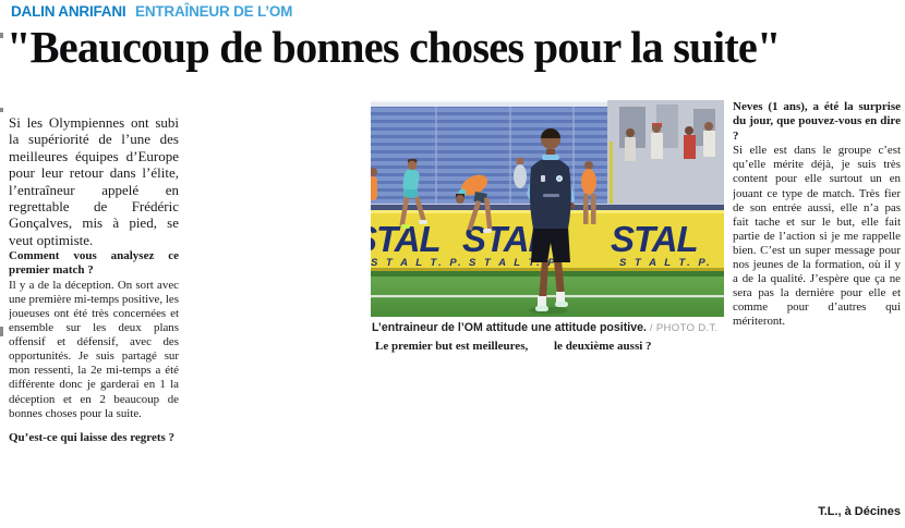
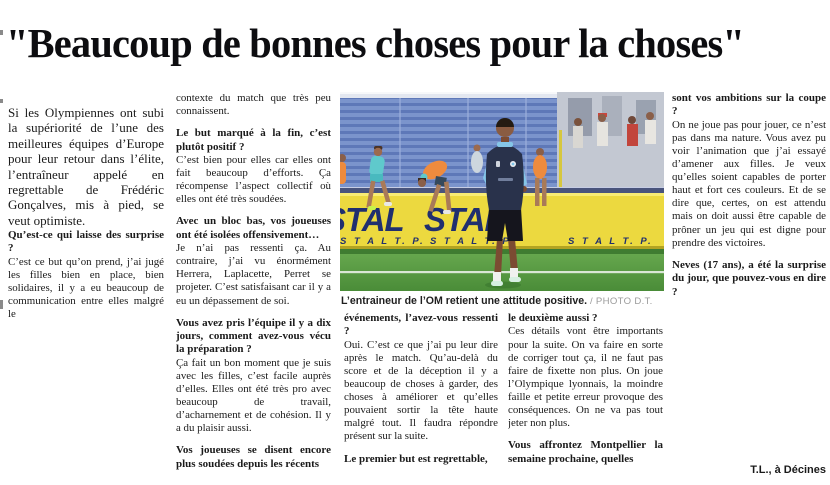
- DALIN ANRIFANI ENTRAÎNEUR DE L’OM
- "Beaucoup de bonnes choses pour la suite"
+ "Beaucoup de bonnes choses pour la choses"
  Si les Olympiennes ont subi la supériorité de l’une des meilleures équipes d’Europe pour leur retour dans l’élite, l’entraîneur appelé en regrettable de Frédéric Gonçalves, mis à pied, se veut optimiste.
- Comment vous analysez ce premier match ?
- Il y a de la déception. On sort avec une première mi-temps positive, les joueuses ont été très concernées et ensemble sur les deux plans offensif et défensif, avec des opportunités. Je suis partagé sur mon ressenti, la 2e mi-temps a été différente donc je garderai en 1 la déception et en 2 beaucoup de bonnes choses pour la suite.
- Qu’est-ce qui laisse des regrets ?
+ Qu’est-ce qui laisse des surprise ?
+ C’est ce but qu’on prend, j’ai jugé les filles bien en place, bien solidaires, il y a eu beaucoup de communication entre elles malgré le
+ contexte du match que très peu connaissent.
+ Le but marqué à la fin, c’est plutôt positif ?
+ C’est bien pour elles car elles ont fait beaucoup d’efforts. Ça récompense l’aspect collectif où elles ont été très soudées.
+ Avec un bloc bas, vos joueuses ont été isolées offensivement…
+ Je n’ai pas ressenti ça. Au contraire, j’ai vu énormément Herrera, Laplacette, Perret se projeter. C’est satisfaisant car il y a eu un dépassement de soi.
+ Vous avez pris l’équipe il y a dix jours, comment avez-vous vécu la préparation ?
+ Ça fait un bon moment que je suis avec les filles, c’est facile auprès d’elles. Elles ont été très pro avec beaucoup de travail, d’acharnement et de cohésion. Il y a du plaisir aussi.
+ Vos joueuses se disent encore plus soudées depuis les récents
+ événements, l’avez-vous ressenti ?
+ Oui. C’est ce que j’ai pu leur dire après le match. Qu’au-delà du score et de la déception il y a beaucoup de choses à garder, des choses à améliorer et qu’elles pouvaient sortir la tête haute malgré tout. Il faudra répondre présent sur la suite.
- Le premier but est meilleures,
+ Le premier but est regrettable,
  le deuxième aussi ?
+ Ces détails vont être importants pour la suite. On va faire en sorte de corriger tout ça, il ne faut pas faire de fixette non plus. On joue l’Olympique lyonnais, la moindre faille et petite erreur provoque des conséquences. On ne va pas tout jeter non plus.
+ Vous affrontez Montpellier la semaine prochaine, quelles
+ sont vos ambitions sur la coupe ?
+ On ne joue pas pour jouer, ce n’est pas dans ma nature. Vous avez pu voir l’animation que j’ai essayé d’amener aux filles. Je veux qu’elles soient capables de porter haut et fort ces couleurs. Et de se dire que, certes, on est attendu mais on doit aussi être capable de prôner un jeu qui est digne pour prendre des victoires.
- Neves (1 ans), a été la surprise du jour, que pouvez-vous en dire ?
+ Neves (17 ans), a été la surprise du jour, que pouvez-vous en dire ?
- Si elle est dans le groupe c’est qu’elle mérite déjà, je suis très content pour elle surtout un en jouant ce type de match. Très fier de son entrée aussi, elle n’a pas fait tache et sur le but, elle fait partie de l’action si je me rappelle bien. C’est un super message pour nos jeunes de la formation, où il y a de la qualité. J’espère que ça ne sera pas la dernière pour elle et comme pour d’autres qui mériteront.
  TAL
  STA
- STAL
  S T A L T. P.
  S T A L T. P
  S T A L T. P.
- L’entraineur de l’OM attitude une attitude positive. / PHOTO D.T.
+ L’entraineur de l’OM retient une attitude positive. / PHOTO D.T.
  T.L., à Décines
